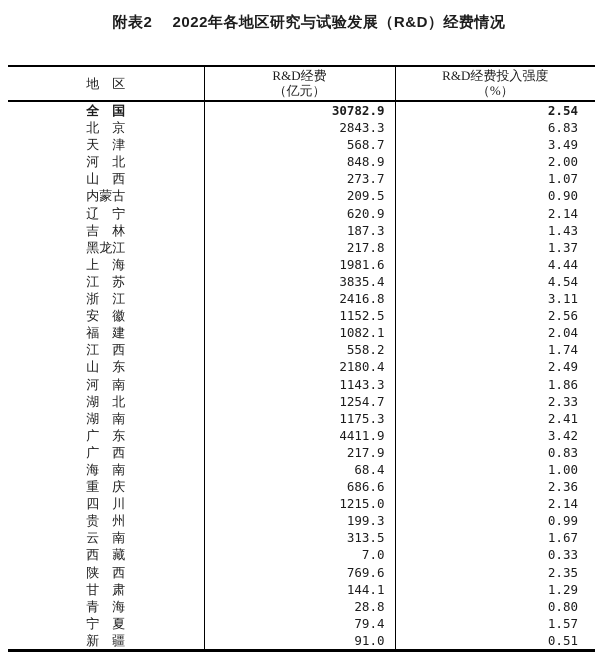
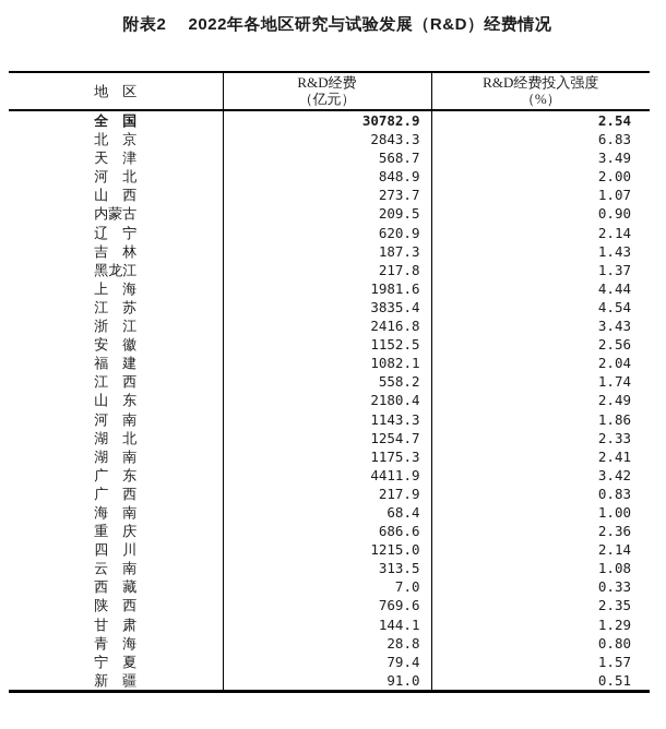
  附表2 2022年各地区研究与试验发展（R&D）经费情况
  地 区	R&D经费 （亿元）	R&D经费投入强度 （%）
  全 国	30782.9	2.54
  北 京	2843.3	6.83
  天 津	568.7	3.49
  河 北	848.9	2.00
  山 西	273.7	1.07
  内蒙古	209.5	0.90
  辽 宁	620.9	2.14
  吉 林	187.3	1.43
  黑龙江	217.8	1.37
  上 海	1981.6	4.44
  江 苏	3835.4	4.54
- 浙 江	2416.8	3.11
+ 浙 江	2416.8	3.43
  安 徽	1152.5	2.56
  福 建	1082.1	2.04
  江 西	558.2	1.74
  山 东	2180.4	2.49
  河 南	1143.3	1.86
  湖 北	1254.7	2.33
  湖 南	1175.3	2.41
  广 东	4411.9	3.42
  广 西	217.9	0.83
  海 南	68.4	1.00
  重 庆	686.6	2.36
  四 川	1215.0	2.14
- 贵 州	199.3	0.99
- 云 南	313.5	1.67
+ 云 南	313.5	1.08
  西 藏	7.0	0.33
  陕 西	769.6	2.35
  甘 肃	144.1	1.29
  青 海	28.8	0.80
  宁 夏	79.4	1.57
  新 疆	91.0	0.51
